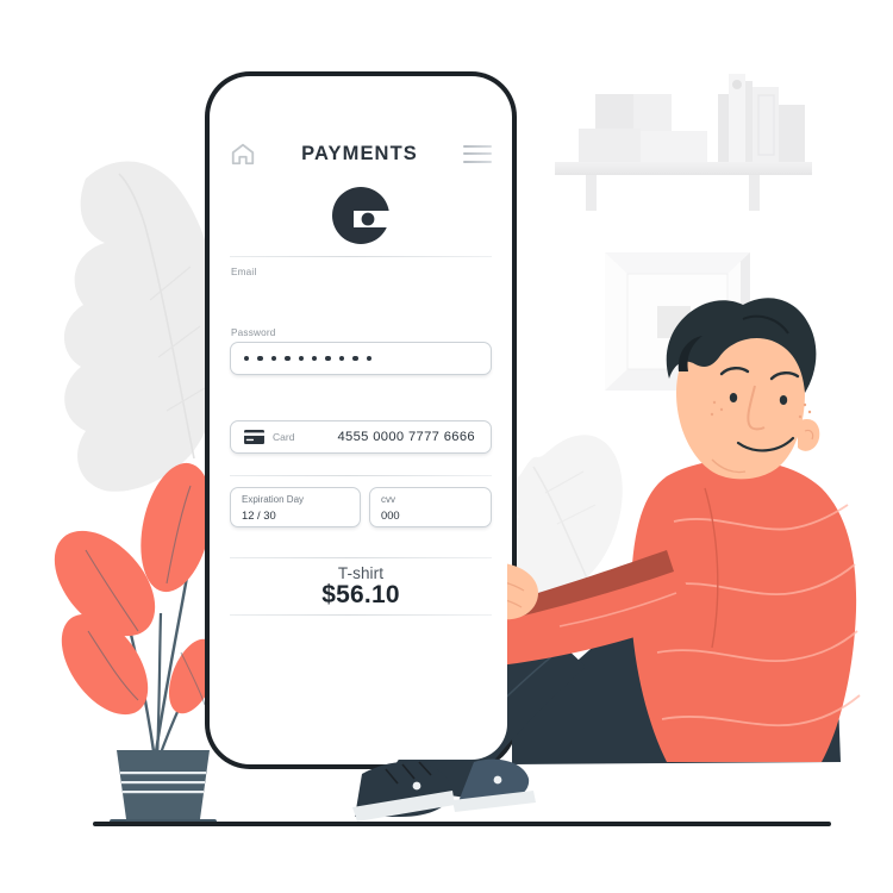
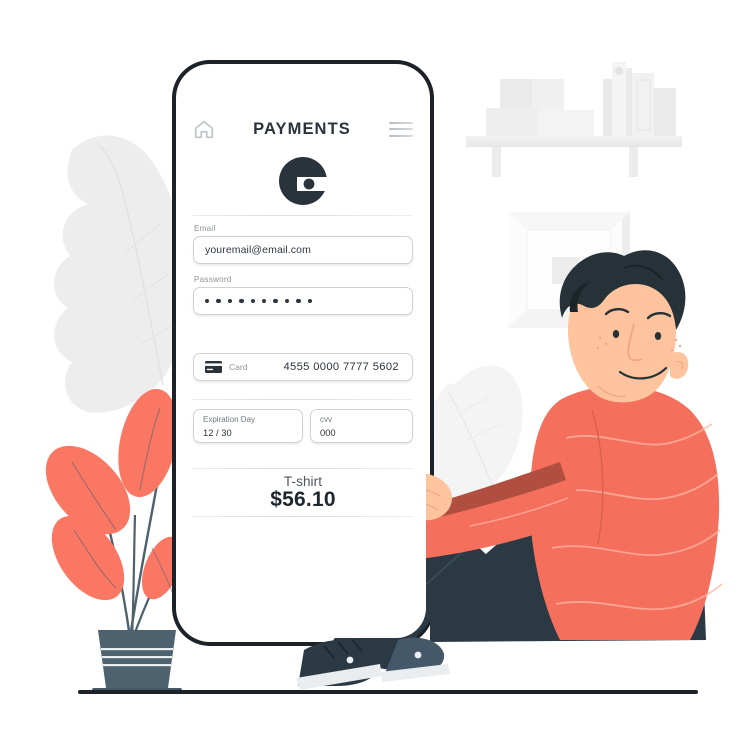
  PAYMENTS
  Email
+ youremail@email.com
  Password
  Card
- 4555 0000 7777 6666
+ 4555 0000 7777 5602
  Expiration Day
  12 / 30
  cvv
  000
  T-shirt
  $56.10
